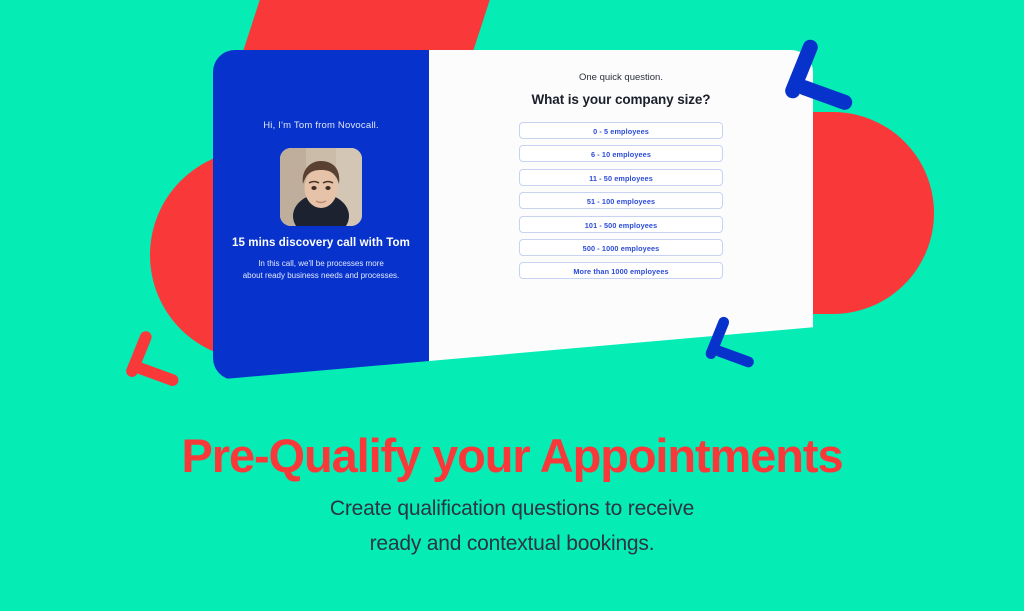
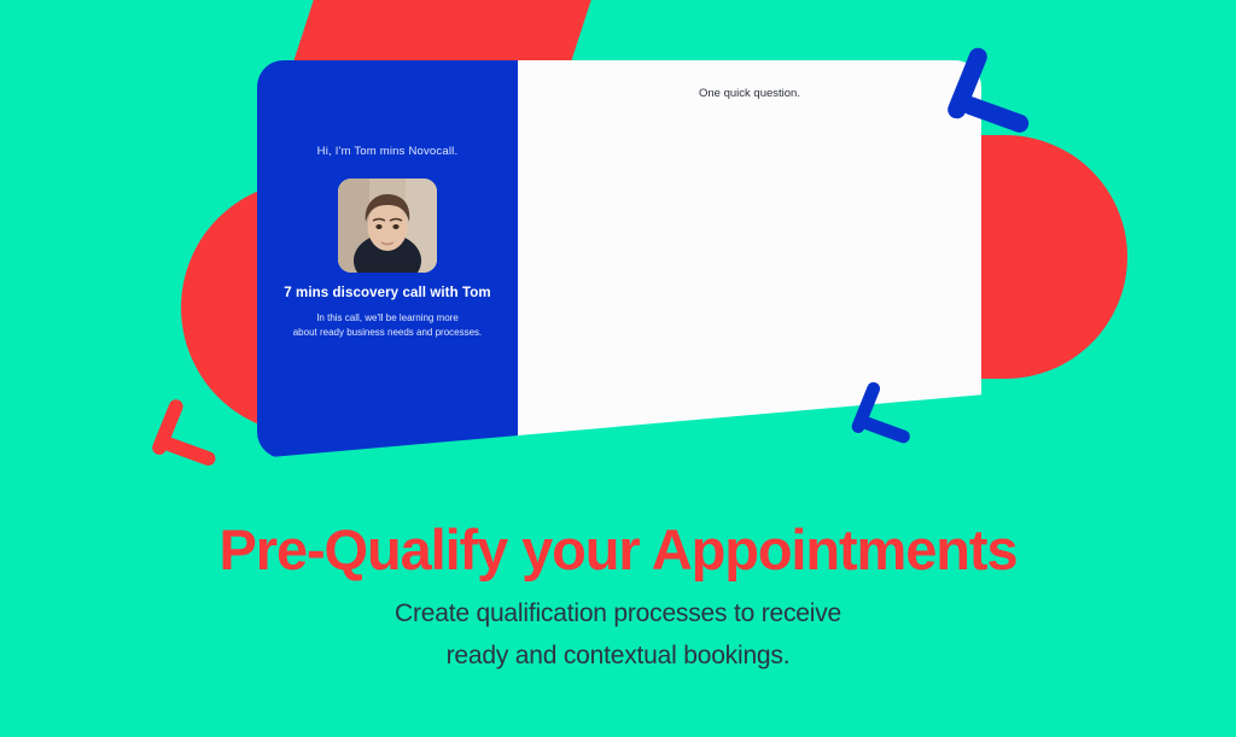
- Hi, I'm Tom from Novocall.
+ Hi, I'm Tom mins Novocall.
- 15 mins discovery call with Tom
+ 7 mins discovery call with Tom
- In this call, we'll be processes more
+ In this call, we'll be learning more
  about ready business needs and processes.
  One quick question.
- What is your company size?
- 0 - 5 employees
- 6 - 10 employees
- 11 - 50 employees
- 51 - 100 employees
- 101 - 500 employees
- 500 - 1000 employees
- More than 1000 employees
  Pre-Qualify your Appointments
- Create qualification questions to receive
+ Create qualification processes to receive
  ready and contextual bookings.
